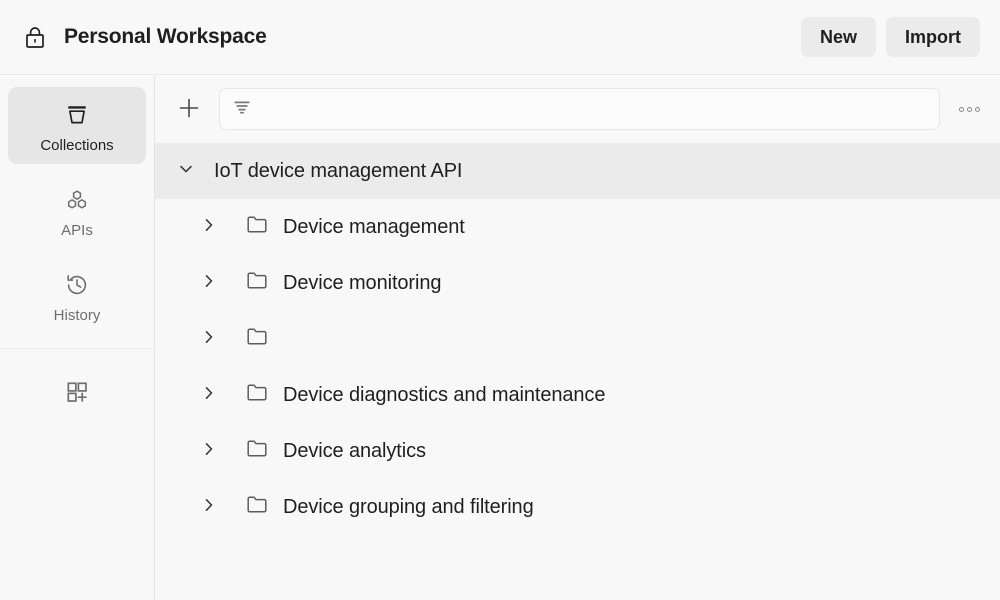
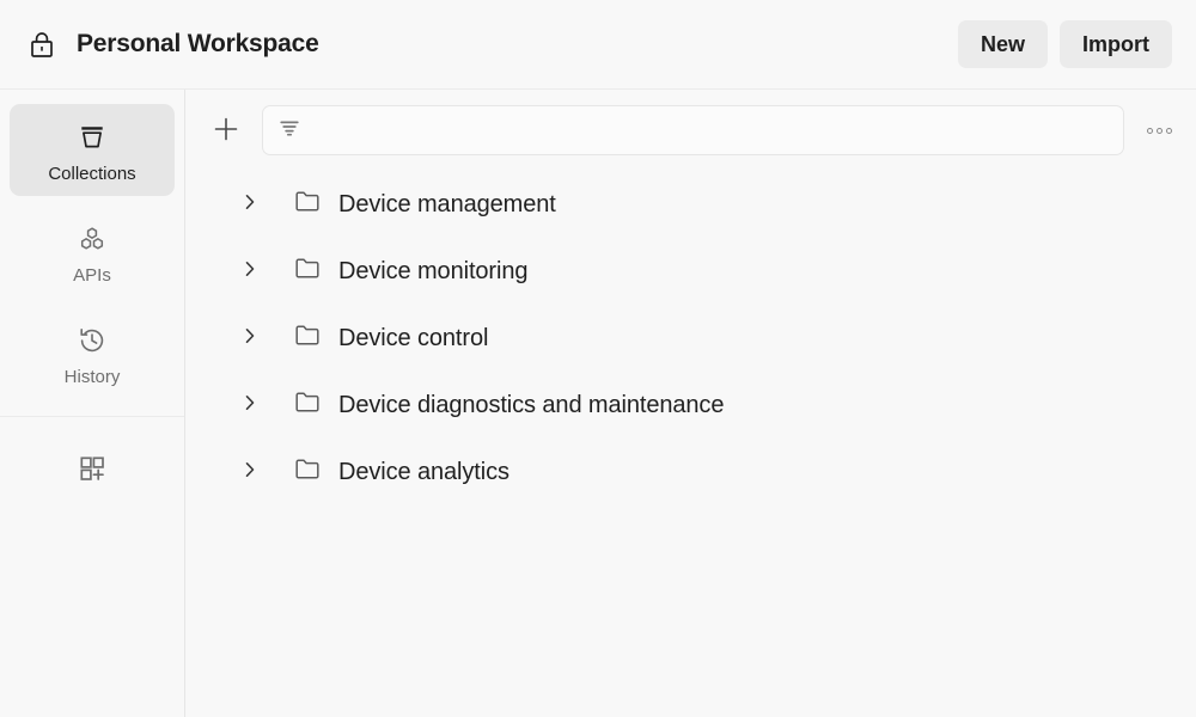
  Personal Workspace
  New
  Import
  Collections
  APIs
  History
- IoT device management API
  Device management
  Device monitoring
+ Device control
  Device diagnostics and maintenance
  Device analytics
- Device grouping and filtering
